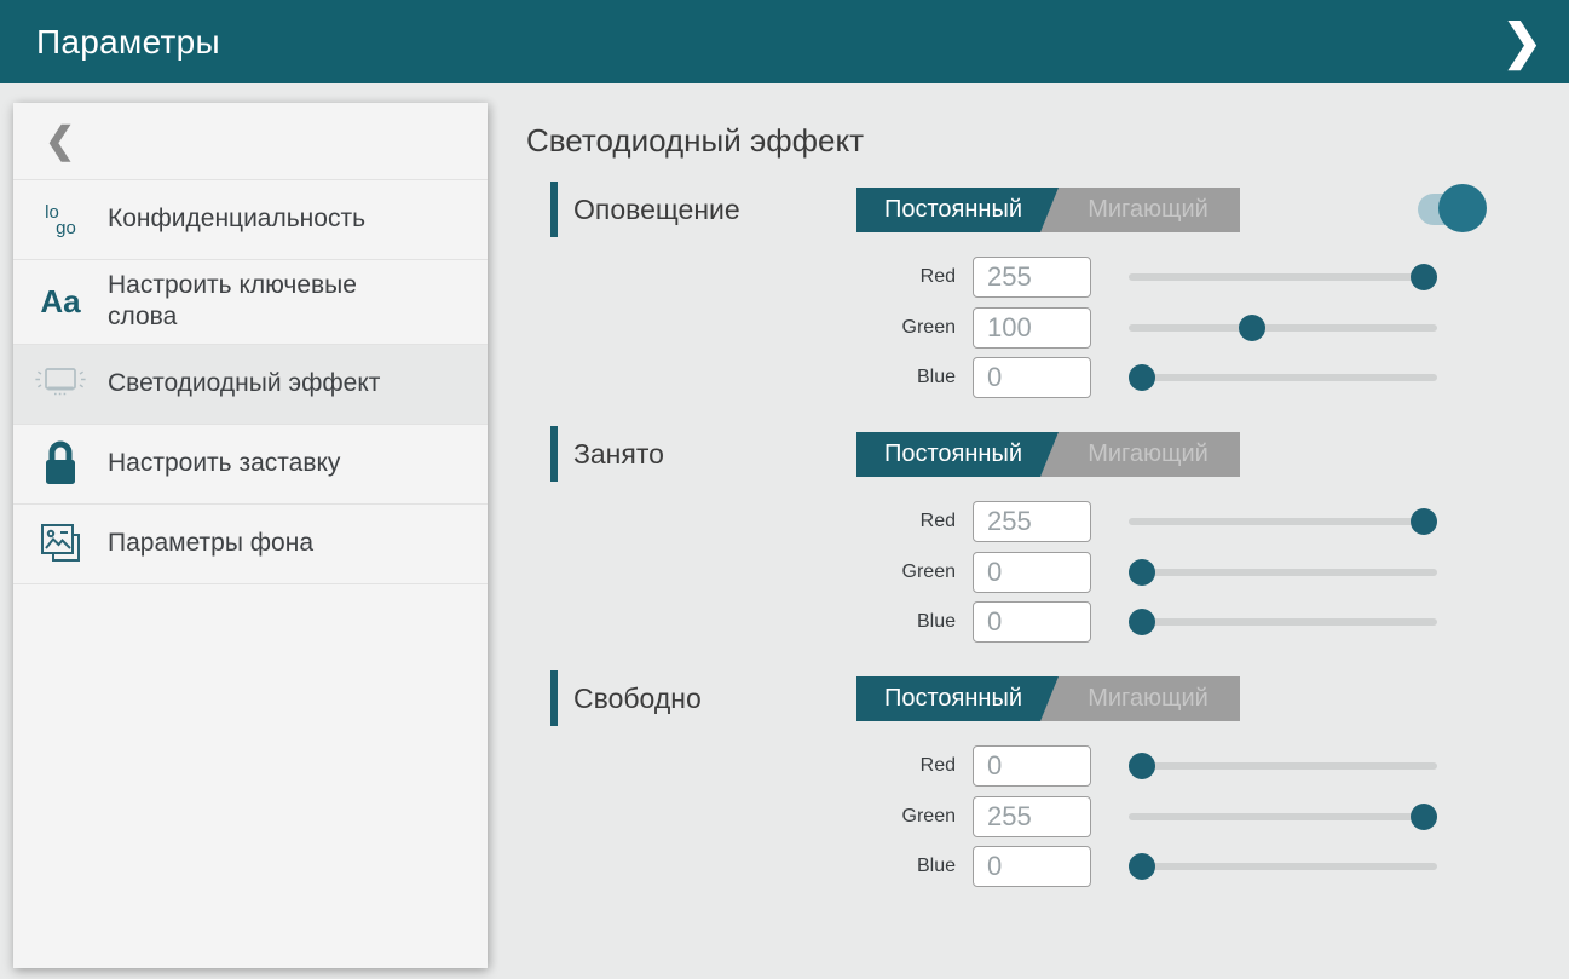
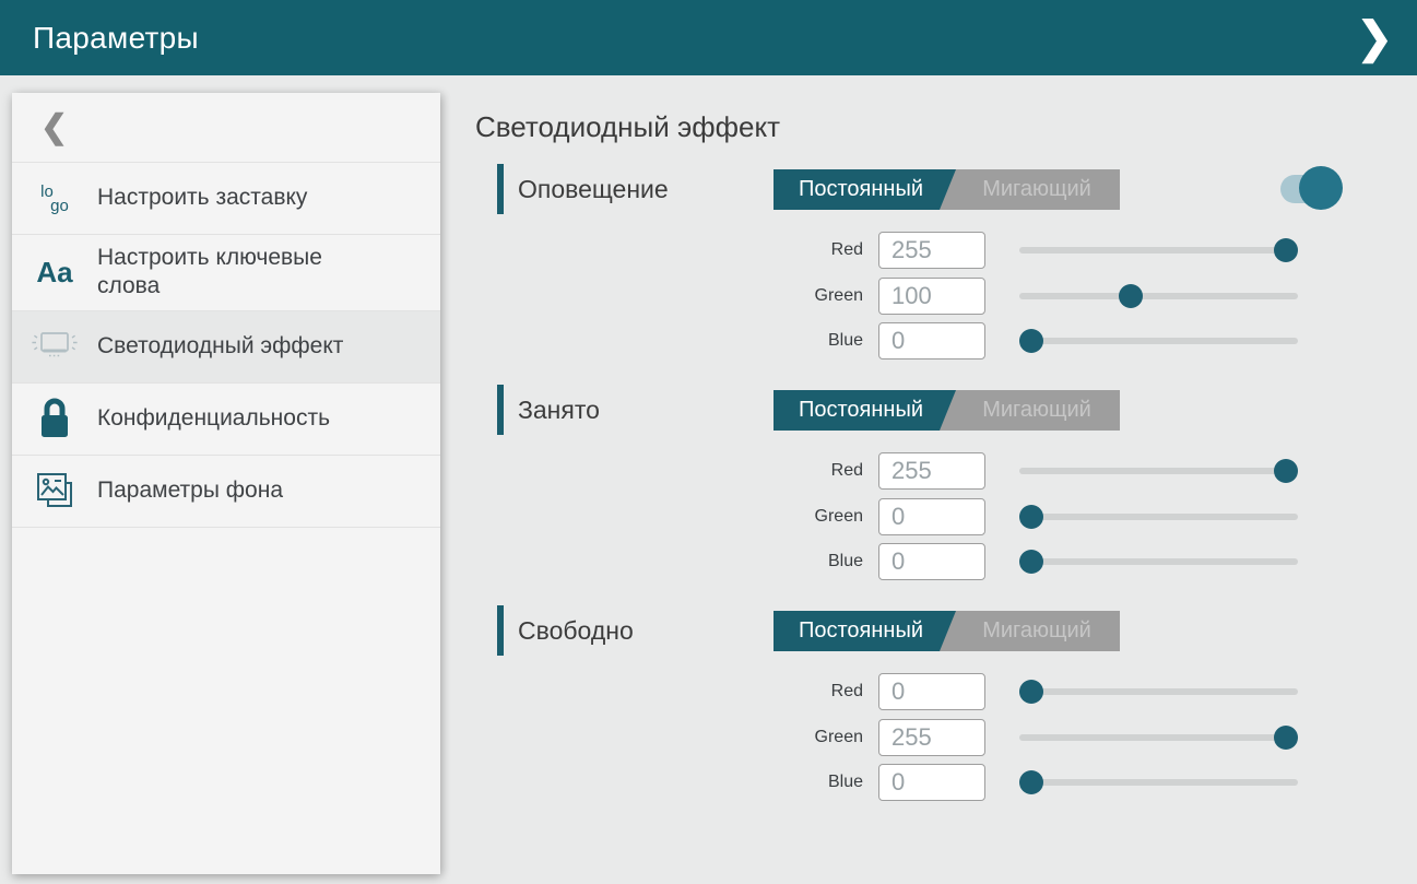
  Параметры
  ❯
  ❮
  lo
  go
- Конфиденциальность
+ Настроить заставку
  Aa
  Настроить ключевые слова
  Светодиодный эффект
- Настроить заставку
+ Конфиденциальность
  Параметры фона
  Светодиодный эффект
  Оповещение
  Постоянный
  Мигающий
  Red
  255
  Green
  100
  Blue
  0
  Занято
  Постоянный
  Мигающий
  Red
  255
  Green
  0
  Blue
  0
  Свободно
  Постоянный
  Мигающий
  Red
  0
  Green
  255
  Blue
  0
